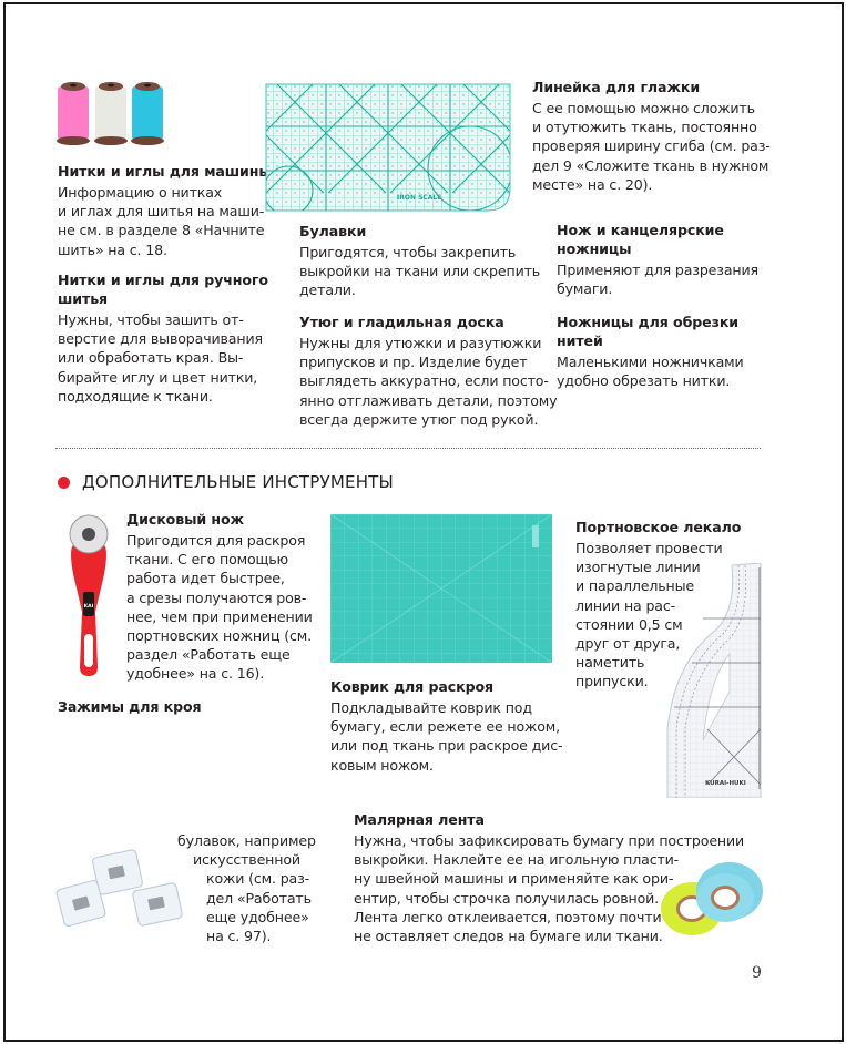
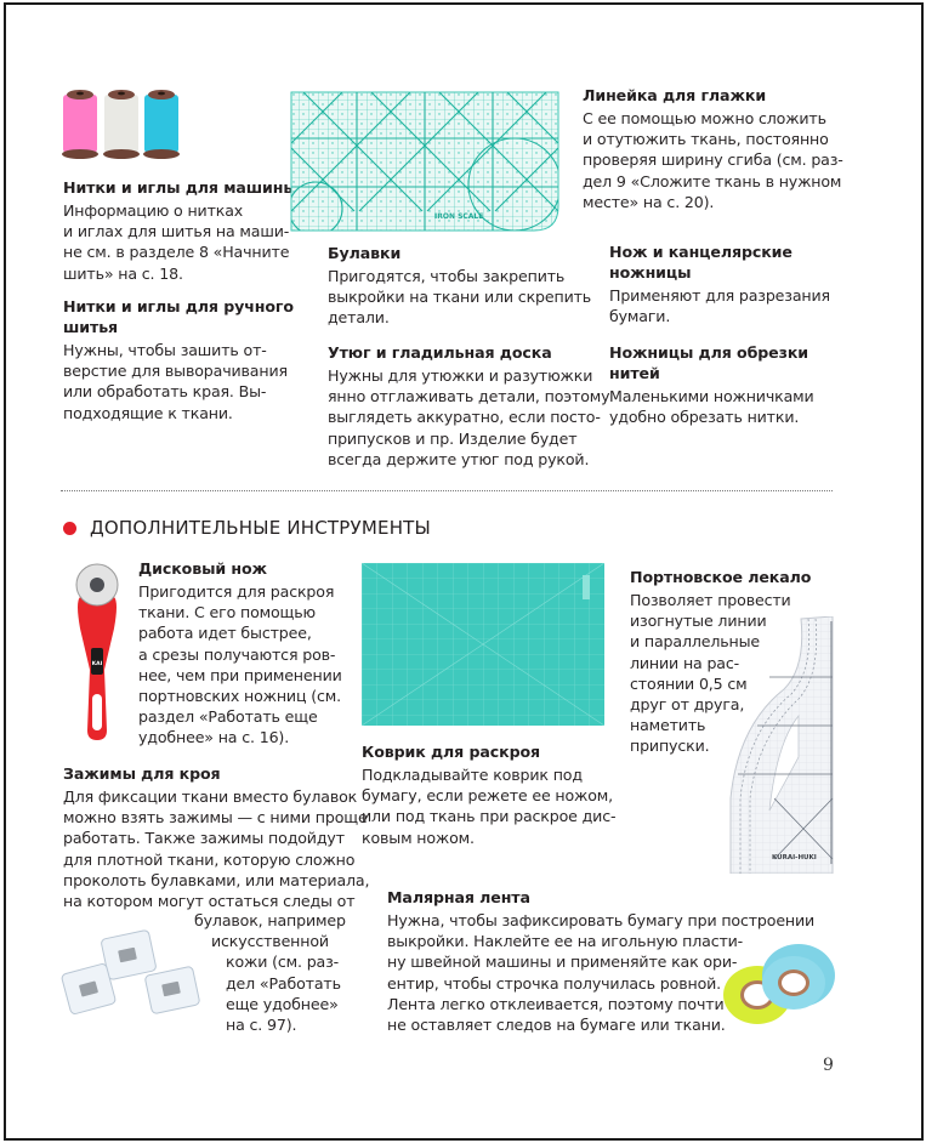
  Нитки и иглы для машины
  Информацию о нитках
  и иглах для шитья на маши-
  не см. в разделе 8 «Начните
  шить» на с. 18.
  Нитки и иглы для ручного
  шитья
  Нужны, чтобы зашить от-
  верстие для выворачивания
  или обработать края. Вы-
- бирайте иглу и цвет нитки,
  подходящие к ткани.
  Линейка для глажки
  С ее помощью можно сложить
  и отутюжить ткань, постоянно
  проверяя ширину сгиба (см. раз-
  дел 9 «Сложите ткань в нужном
  месте» на с. 20).
  Булавки
  Пригодятся, чтобы закрепить
  выкройки на ткани или скрепить
  детали.
  Утюг и гладильная доска
  Нужны для утюжки и разутюжки
- припусков и пр. Изделие будет
+ янно отглаживать детали, поэтому
  выглядеть аккуратно, если посто-
- янно отглаживать детали, поэтому
+ припусков и пр. Изделие будет
  всегда держите утюг под рукой.
  Нож и канцелярские
  ножницы
  Применяют для разрезания
  бумаги.
  Ножницы для обрезки
  нитей
  Маленькими ножничками
  удобно обрезать нитки.
  ДОПОЛНИТЕЛЬНЫЕ ИНСТРУМЕНТЫ
  Дисковый нож
  Пригодится для раскроя
  ткани. С его помощью
  работа идет быстрее,
  а срезы получаются ров-
  нее, чем при применении
  портновских ножниц (см.
  раздел «Работать еще
  удобнее» на с. 16).
  Зажимы для кроя
+ Для фиксации ткани вместо булавок
+ можно взять зажимы — с ними проще
+ работать. Также зажимы подойдут
+ для плотной ткани, которую сложно
+ проколоть булавками, или материала,
+ на котором могут остаться следы от
  булавок, например
  искусственной
  кожи (см. раз-
  дел «Работать
  еще удобнее»
  на с. 97).
  Коврик для раскроя
  Подкладывайте коврик под
  бумагу, если режете ее ножом,
  или под ткань при раскрое дис-
  ковым ножом.
  Портновское лекало
  Позволяет провести
  изогнутые линии
  и параллельные
  линии на рас-
  стоянии 0,5 см
  друг от друга,
  наметить
  припуски.
  Малярная лента
  Нужна, чтобы зафиксировать бумагу при построении
  выкройки. Наклейте ее на игольную пласти-
  ну швейной машины и применяйте как ори-
  ентир, чтобы строчка получилась ровной.
  Лента легко отклеивается, поэтому почти
  не оставляет следов на бумаге или ткани.
  9
